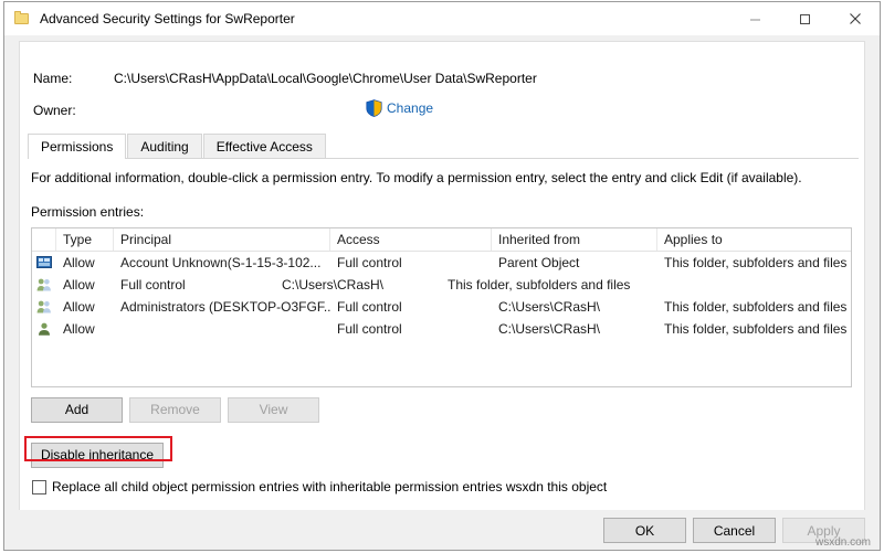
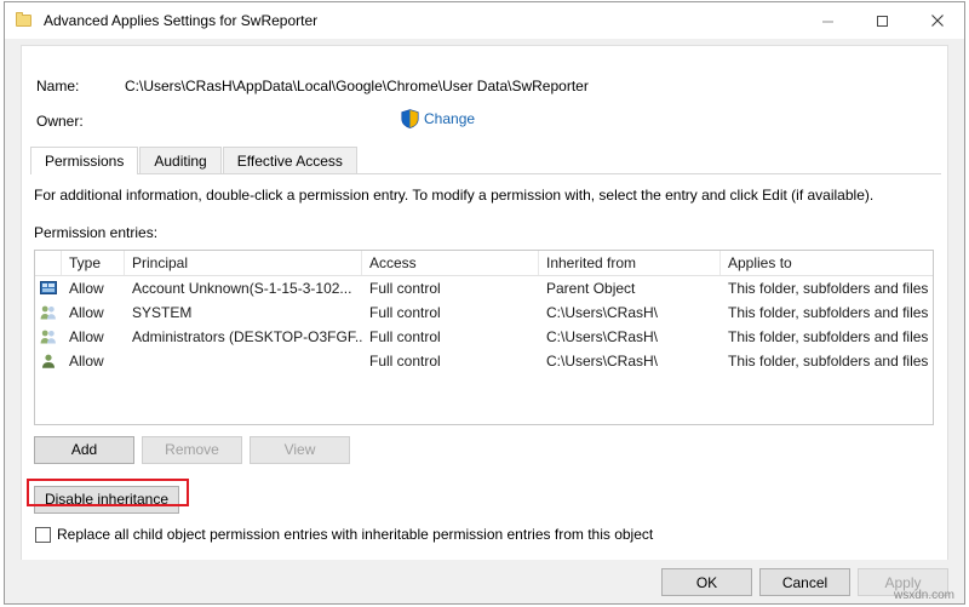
- Advanced Security Settings for SwReporter
+ Advanced Applies Settings for SwReporter
  Name:
  C:\Users\CRasH\AppData\Local\Google\Chrome\User Data\SwReporter
  Owner:
  Change
  Permissions
  Auditing
  Effective Access
- For additional information, double-click a permission entry. To modify a permission entry, select the entry and click Edit (if available).
+ For additional information, double-click a permission entry. To modify a permission with, select the entry and click Edit (if available).
  Permission entries:
  Type
  Principal
  Access
  Inherited from
  Applies to
  Allow
  Account Unknown(S-1-15-3-102...
  Full control
  Parent Object
  This folder, subfolders and files
  Allow
+ SYSTEM
  Full control
  C:\Users\CRasH\
  This folder, subfolders and files
  Allow
  Administrators (DESKTOP-O3FGF..
  Full control
  C:\Users\CRasH\
  This folder, subfolders and files
  Allow
  Full control
  C:\Users\CRasH\
  This folder, subfolders and files
  Add
  Remove
  View
  Disable inheritance
- Replace all child object permission entries with inheritable permission entries wsxdn this object
+ Replace all child object permission entries with inheritable permission entries from this object
  OK
  Cancel
  Apply
  wsxdn.com
